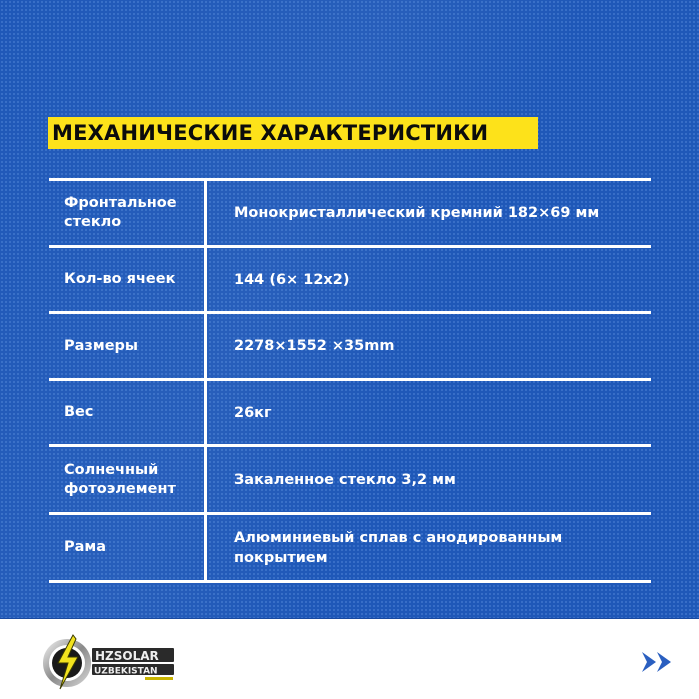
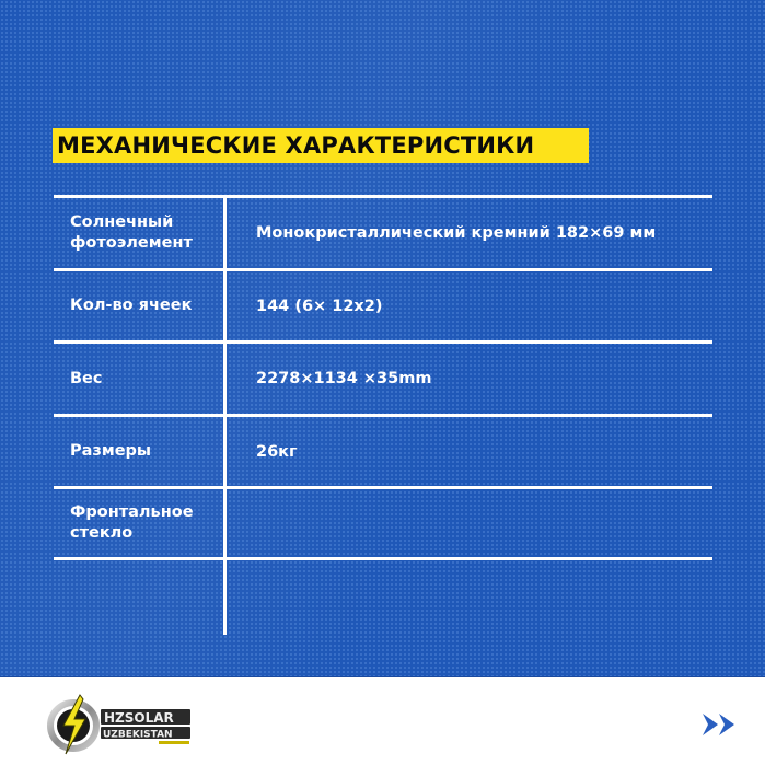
  МЕХАНИЧЕСКИЕ ХАРАКТЕРИСТИКИ
- Фронтальное стекло
+ Солнечный фотоэлемент
  Монокристаллический кремний 182×69 мм
  Кол-во ячеек
  144 (6× 12x2)
- Размеры
+ Вес
- 2278×1552 ×35mm
+ 2278×1134 ×35mm
- Вес
+ Размеры
  26кг
- Солнечный фотоэлемент
+ Фронтальное стекло
- Закаленное стекло 3,2 мм
- Рама
- Алюминиевый сплав с анодированным покрытием
  HZSOLAR
  UZBEKISTAN
